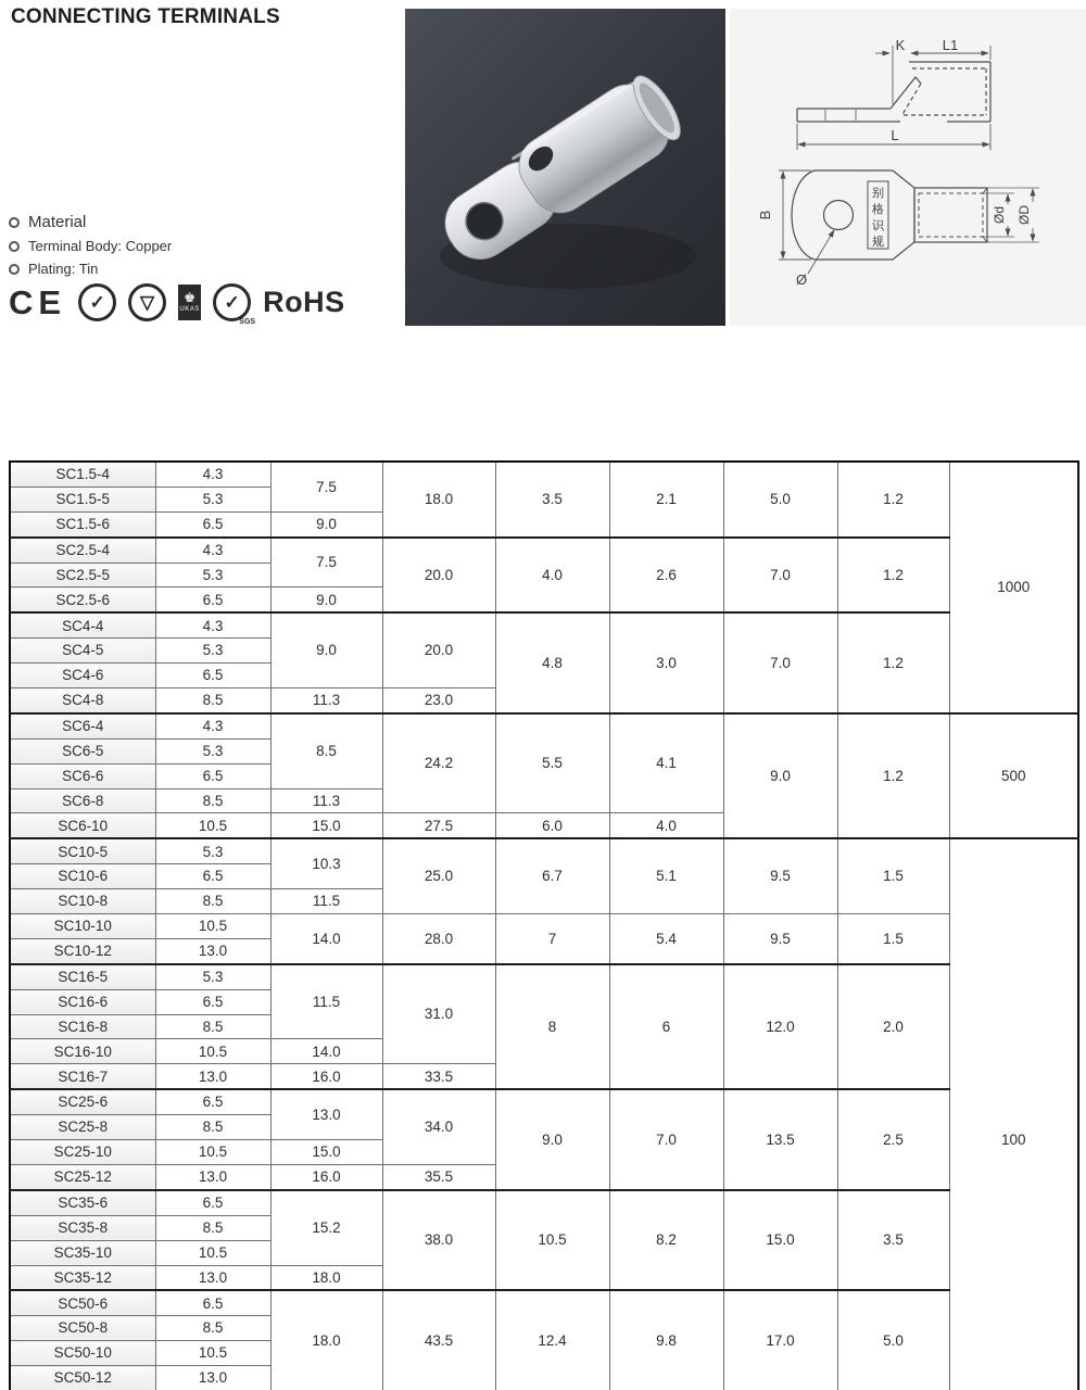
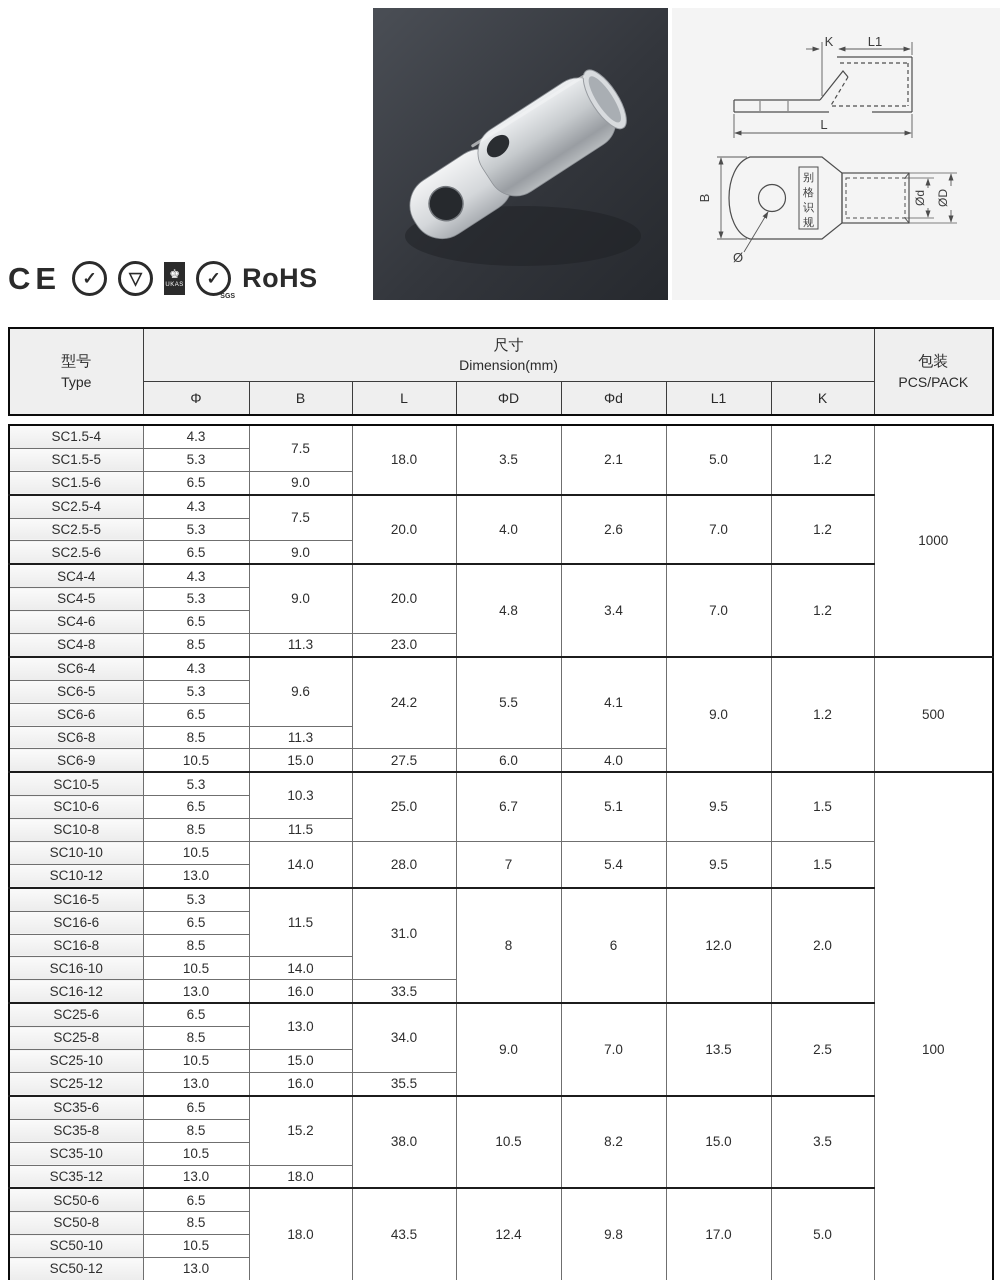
- CONNECTING TERMINALS
  K
  L1
  L
  别
  格
  识
  规
  Ø
- Material
- Terminal Body: Copper
- Plating: Tin
  CE
  ✓
  ▽
  ♚
  ✓
  RoHS
+ 型号 Type	尺寸 Dimension(mm)	包装 PCS/PACK
+ Φ	B	L	ΦD	Φd	L1	K
  SC1.5-4	4.3	7.5	18.0	3.5	2.1	5.0	1.2	1000
  SC1.5-5	5.3
  SC1.5-6	6.5	9.0
  SC2.5-4	4.3	7.5	20.0	4.0	2.6	7.0	1.2
  SC2.5-5	5.3
  SC2.5-6	6.5	9.0
- SC4-4	4.3	9.0	20.0	4.8	3.0	7.0	1.2
+ SC4-4	4.3	9.0	20.0	4.8	3.4	7.0	1.2
  SC4-5	5.3
  SC4-6	6.5
  SC4-8	8.5	11.3	23.0
- SC6-4	4.3	8.5	24.2	5.5	4.1	9.0	1.2	500
+ SC6-4	4.3	9.6	24.2	5.5	4.1	9.0	1.2	500
  SC6-5	5.3
  SC6-6	6.5
  SC6-8	8.5	11.3
- SC6-10	10.5	15.0	27.5	6.0	4.0
+ SC6-9	10.5	15.0	27.5	6.0	4.0
  SC10-5	5.3	10.3	25.0	6.7	5.1	9.5	1.5	100
  SC10-6	6.5
  SC10-8	8.5	11.5
  SC10-10	10.5	14.0	28.0	7	5.4	9.5	1.5
  SC10-12	13.0
  SC16-5	5.3	11.5	31.0	8	6	12.0	2.0
  SC16-6	6.5
  SC16-8	8.5
  SC16-10	10.5	14.0
- SC16-7	13.0	16.0	33.5
+ SC16-12	13.0	16.0	33.5
  SC25-6	6.5	13.0	34.0	9.0	7.0	13.5	2.5
  SC25-8	8.5
  SC25-10	10.5	15.0
  SC25-12	13.0	16.0	35.5
  SC35-6	6.5	15.2	38.0	10.5	8.2	15.0	3.5
  SC35-8	8.5
  SC35-10	10.5
  SC35-12	13.0	18.0
  SC50-6	6.5	18.0	43.5	12.4	9.8	17.0	5.0
  SC50-8	8.5
  SC50-10	10.5
  SC50-12	13.0
